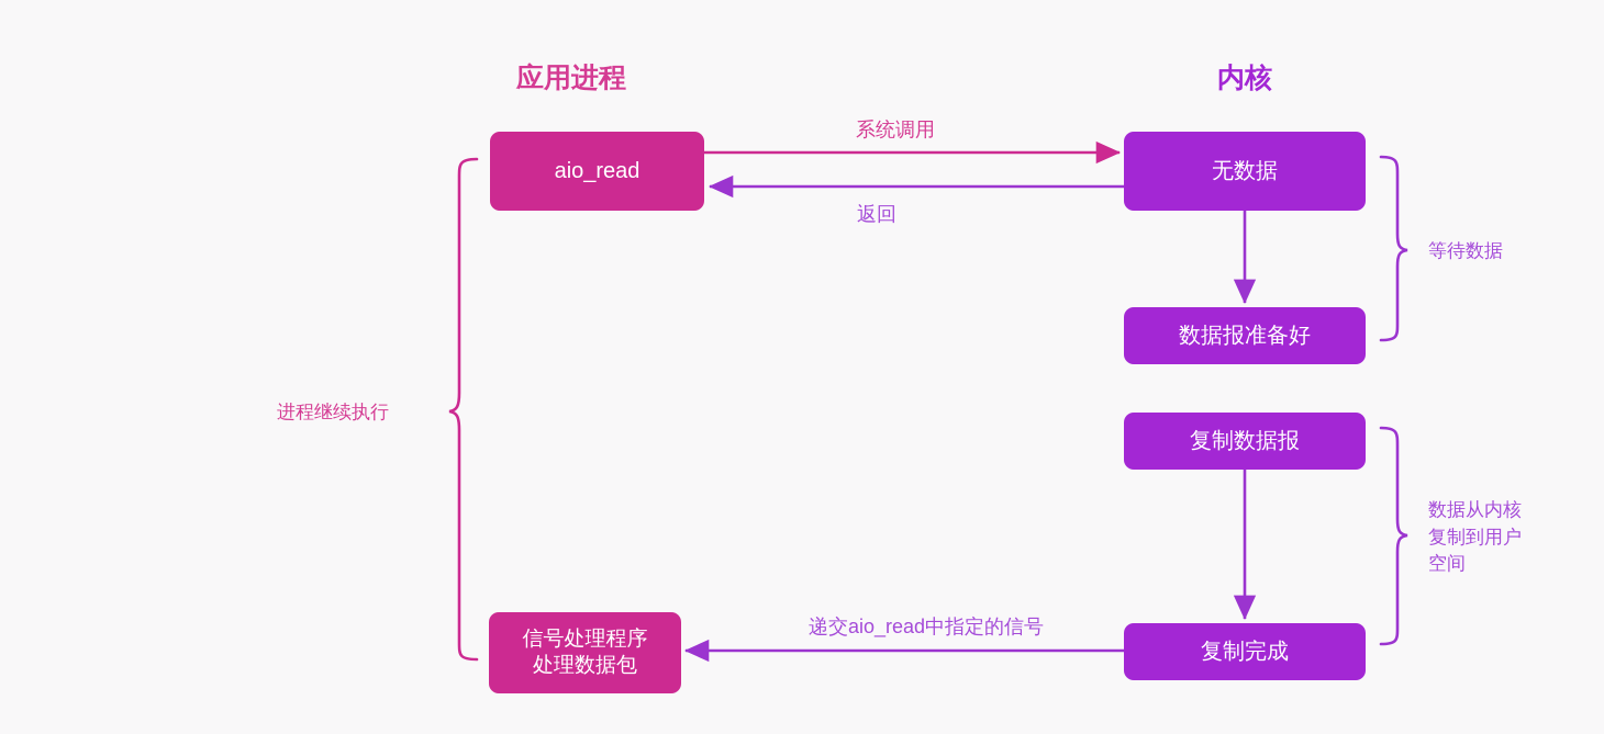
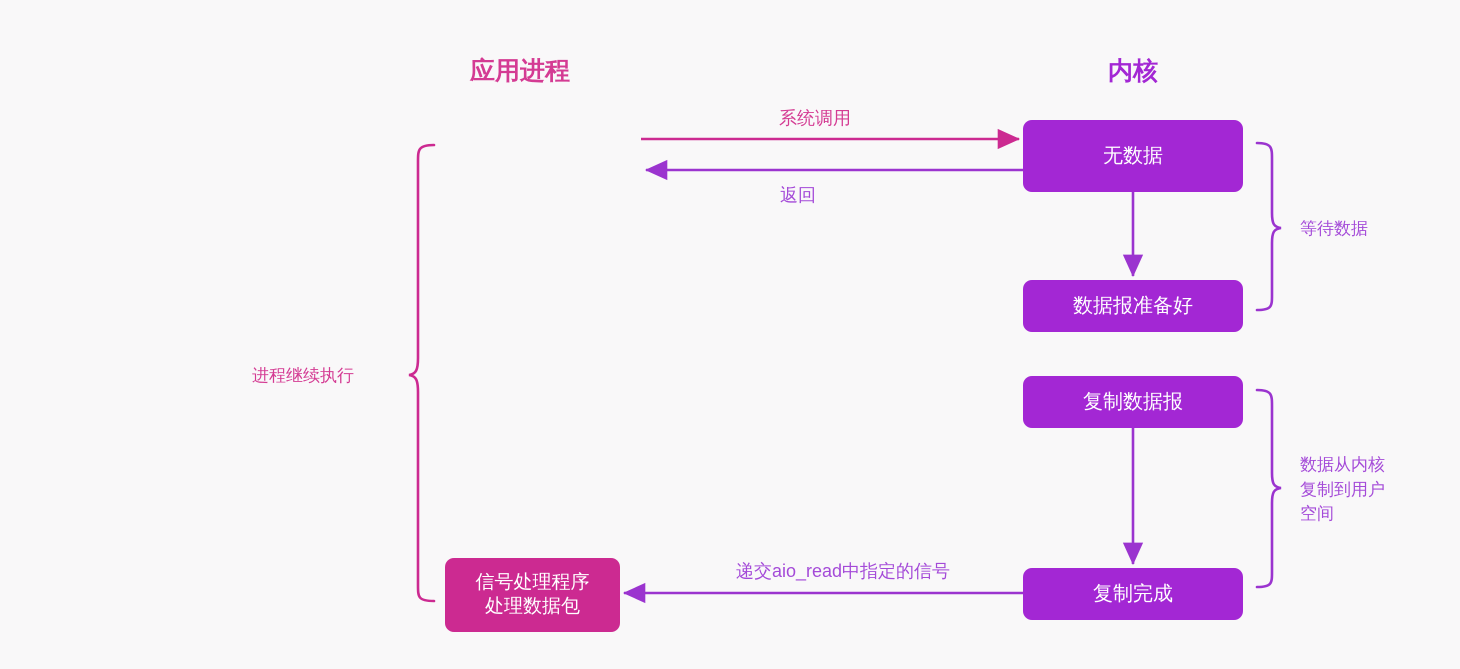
  应用进程
  内核
- aio_read
  信号处理程序
  处理数据包
  无数据
  数据报准备好
  复制数据报
  复制完成
  系统调用
  返回
  递交aio_read中指定的信号
  进程继续执行
  等待数据
  数据从内核
  复制到用户
  空间
